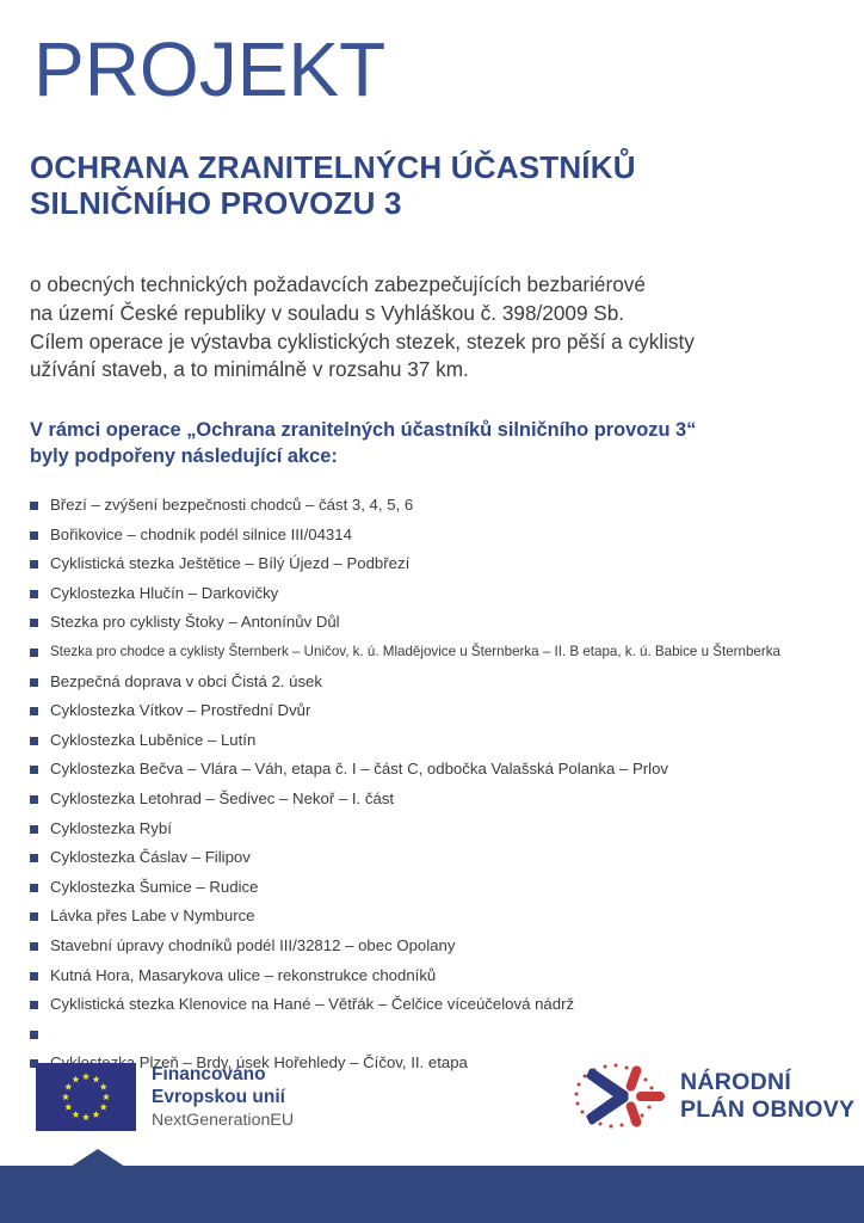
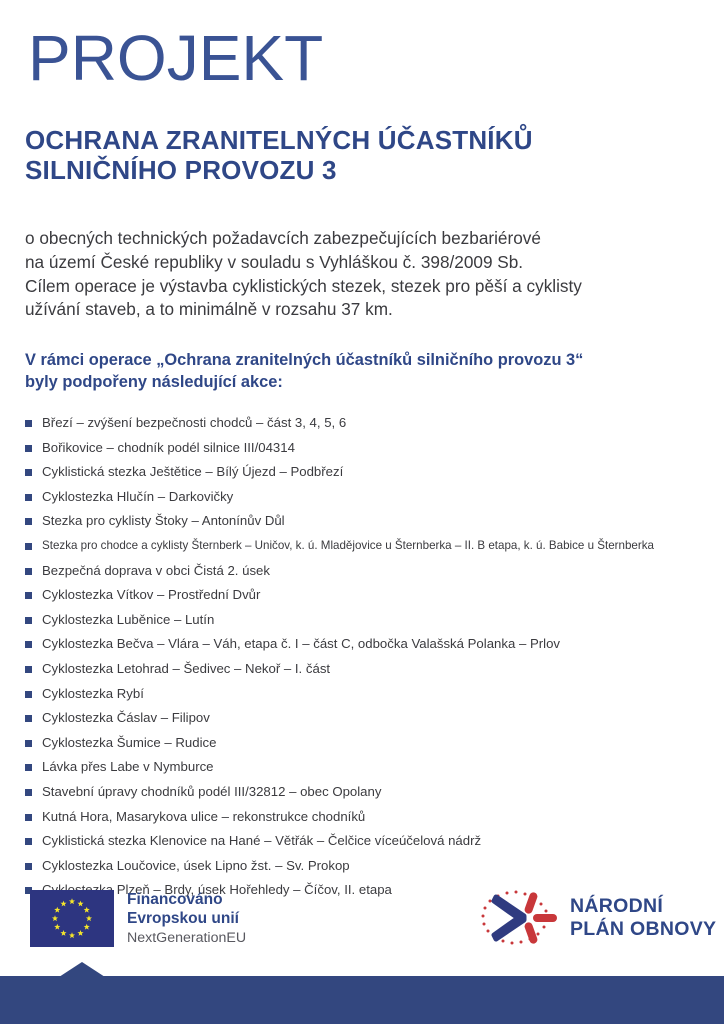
  PROJEKT
  OCHRANA ZRANITELNÝCH ÚČASTNÍKŮ
  SILNIČNÍHO PROVOZU 3
  o obecných technických požadavcích zabezpečujících bezbariérové
  na území České republiky v souladu s Vyhláškou č. 398/2009 Sb.
  Cílem operace je výstavba cyklistických stezek, stezek pro pěší a cyklisty
  užívání staveb, a to minimálně v rozsahu 37 km.
  V rámci operace „Ochrana zranitelných účastníků silničního provozu 3“
  byly podpořeny následující akce:
  Březí – zvýšení bezpečnosti chodců – část 3, 4, 5, 6
  Bořikovice – chodník podél silnice III/04314
  Cyklistická stezka Ještětice – Bílý Újezd – Podbřezí
  Cyklostezka Hlučín – Darkovičky
  Stezka pro cyklisty Štoky – Antonínův Důl
  Stezka pro chodce a cyklisty Šternberk – Uničov, k. ú. Mladějovice u Šternberka – II. B etapa, k. ú. Babice u Šternberka
  Bezpečná doprava v obci Čistá 2. úsek
  Cyklostezka Vítkov – Prostřední Dvůr
  Cyklostezka Luběnice – Lutín
  Cyklostezka Bečva – Vlára – Váh, etapa č. I – část C, odbočka Valašská Polanka – Prlov
  Cyklostezka Letohrad – Šedivec – Nekoř – I. část
  Cyklostezka Rybí
  Cyklostezka Čáslav – Filipov
  Cyklostezka Šumice – Rudice
  Lávka přes Labe v Nymburce
  Stavební úpravy chodníků podél III/32812 – obec Opolany
  Kutná Hora, Masarykova ulice – rekonstrukce chodníků
  Cyklistická stezka Klenovice na Hané – Větřák – Čelčice víceúčelová nádrž
+ Cyklostezka Loučovice, úsek Lipno žst. – Sv. Prokop
  Plzeň – Brdy, úsek Hořehledy – Číčov, II. etapa
  Financováno
  Evropskou unií
  NextGenerationEU
  NÁRODNÍ
  PLÁN OBNOVY
